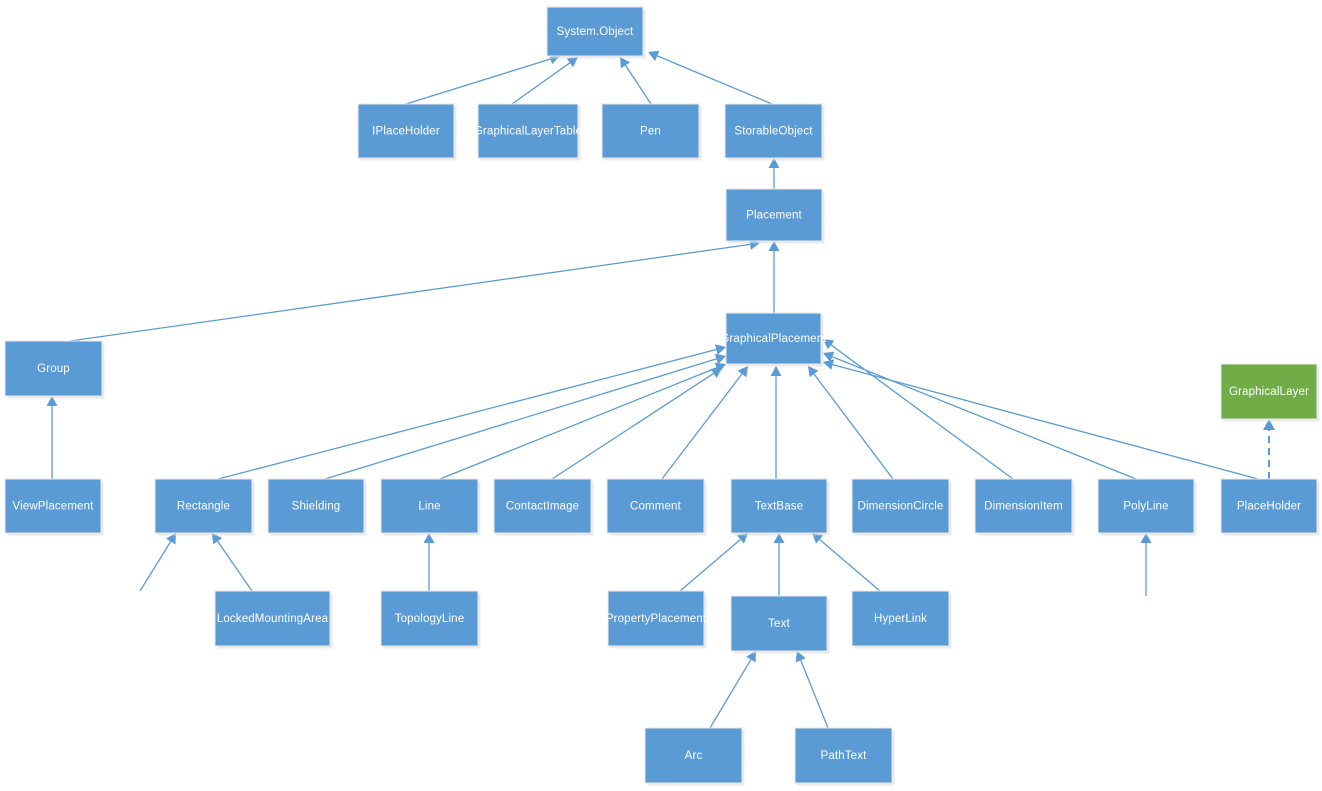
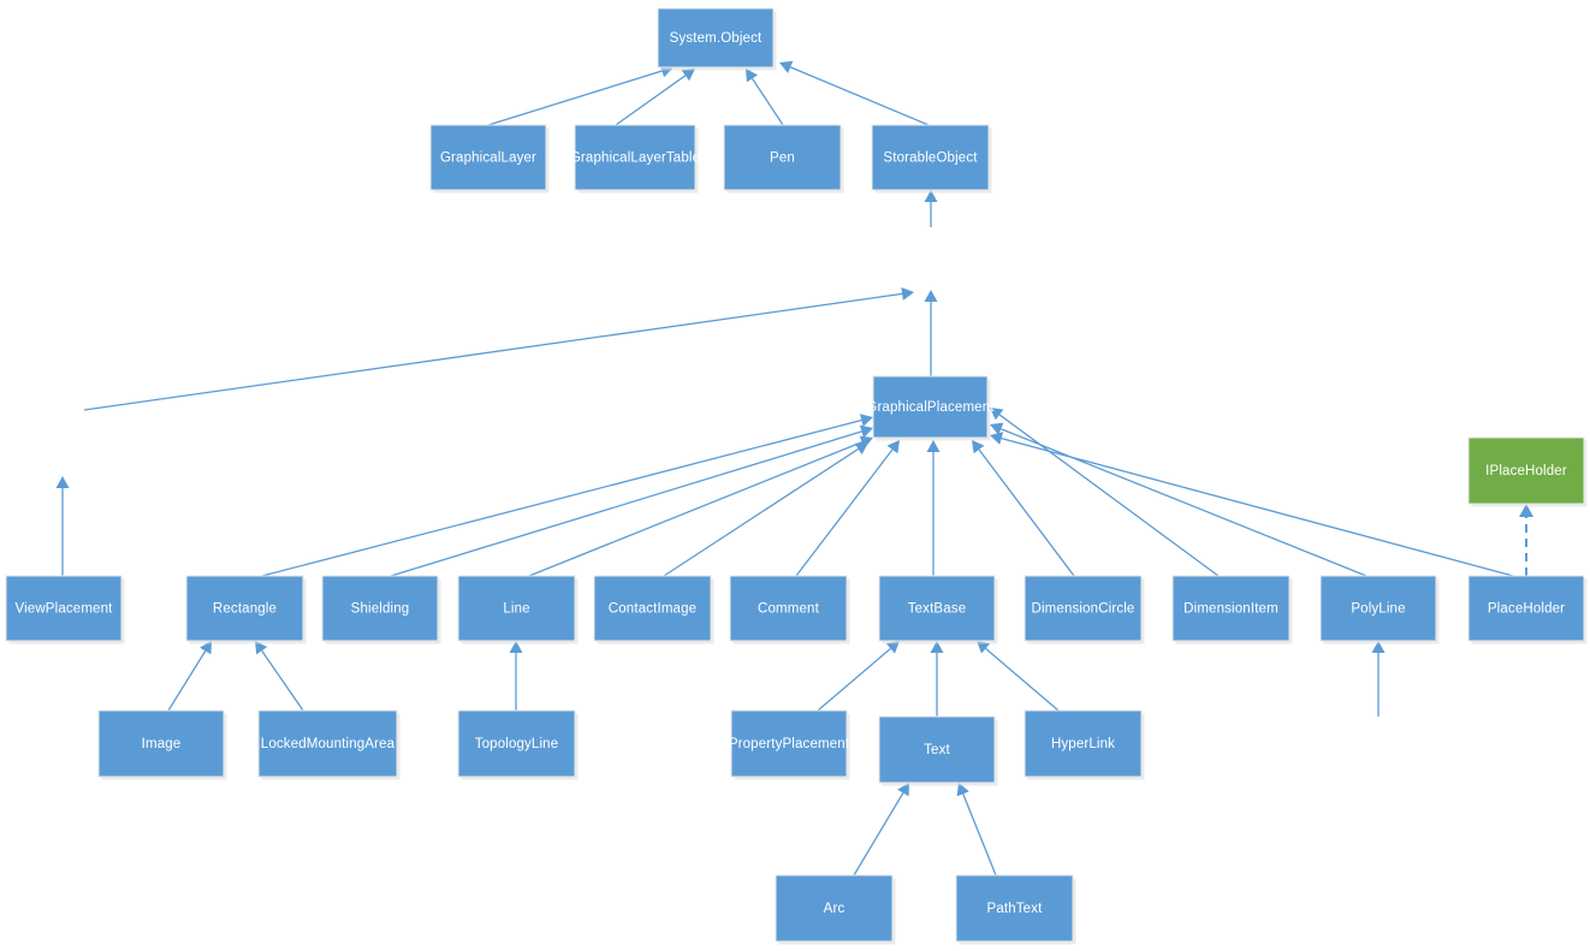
  System.Object
- IPlaceHolder
+ GraphicalLayer
  GraphicalLayerTable
  Pen
  StorableObject
- Placement
  GraphicalPlacement
- Group
- GraphicalLayer
+ IPlaceHolder
  ViewPlacement
  Rectangle
  Shielding
  Line
  ContactImage
  Comment
  TextBase
  DimensionCircle
  DimensionItem
  PolyLine
  PlaceHolder
+ Image
  LockedMountingArea
  TopologyLine
  PropertyPlacement
  Text
  HyperLink
  Arc
  PathText
